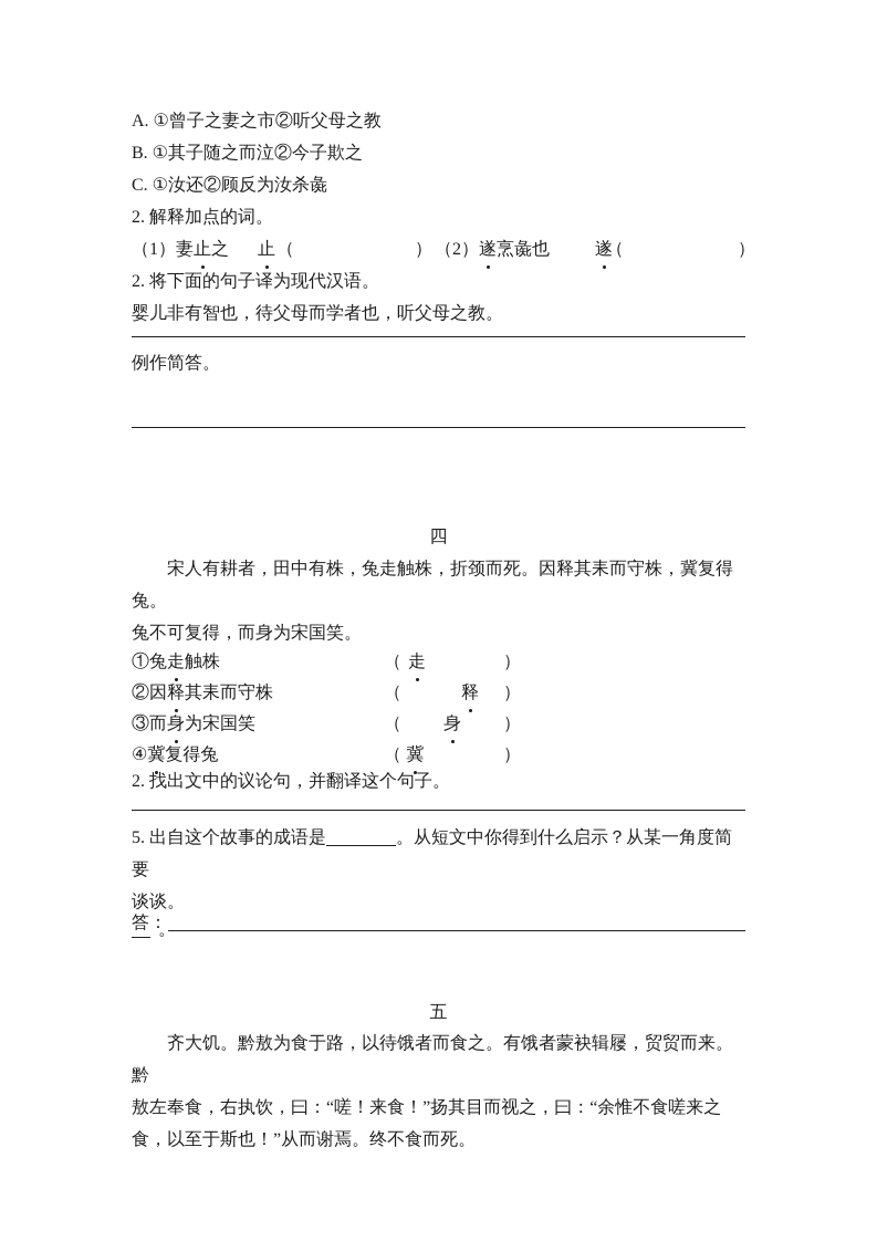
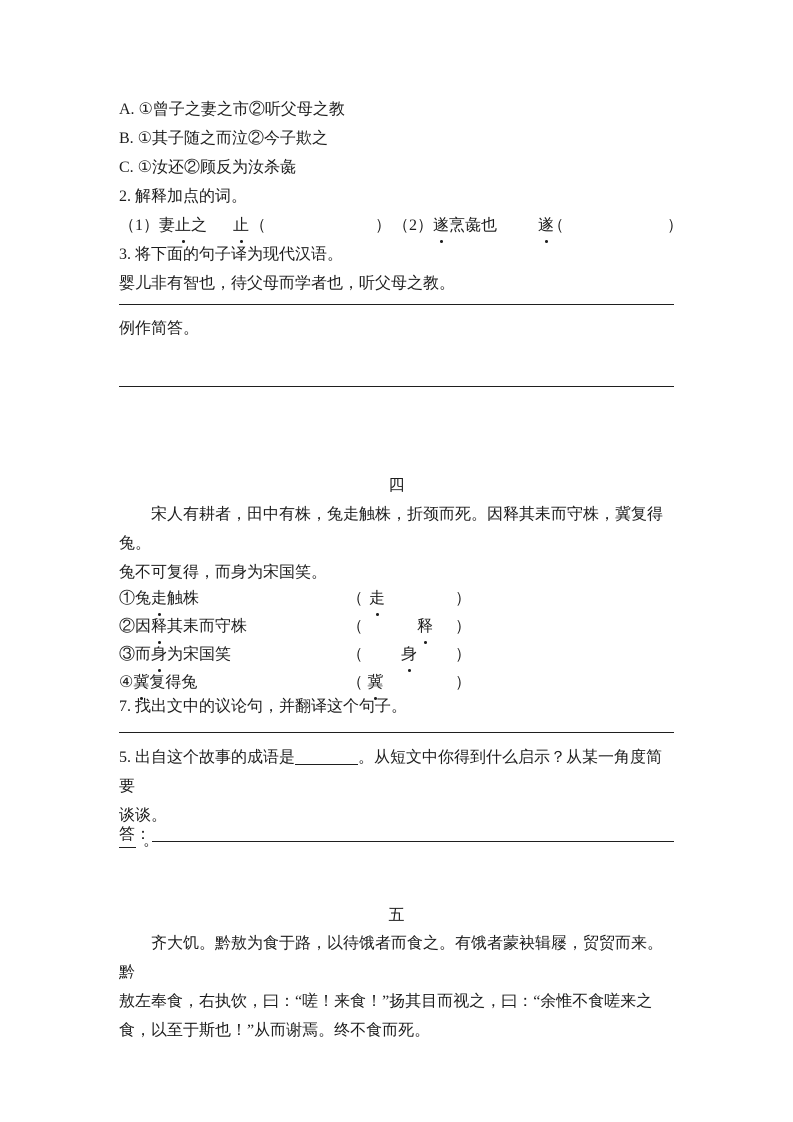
  A. ①曾子之妻之市②听父母之教
  B. ①其子随之而泣②今子欺之
  C. ①汝还②顾反为汝杀彘
  2. 解释加点的词。
  （1）妻止之
  止
  （
  ）
  （2）遂烹彘也
  遂
  （
  ）
- 2. 将下面的句子译为现代汉语。
+ 3. 将下面的句子译为现代汉语。
  婴儿非有智也，待父母而学者也，听父母之教。
  例作简答。
  四
  宋人有耕者，田中有株，兔走触株，折颈而死。因释其耒而守株，冀复得兔。
  兔不可复得，而身为宋国笑。
  ①兔走触株 走
  （
  ）
  ②因释其耒而守株 释
  （
  ）
  ③而身为宋国笑 身
  （
  ）
  ④冀复得兔 冀
  （
  ）
- 2. 找出文中的议论句，并翻译这个句子。
+ 7. 找出文中的议论句，并翻译这个句子。
  5. 出自这个故事的成语是 。从短文中你得到什么启示？从某一角度简要
  谈谈。
  答：
  。
  五
  齐大饥。黔敖为食于路，以待饿者而食之。有饿者蒙袂辑屦，贸贸而来。黔
  敖左奉食，右执饮，曰：“嗟！来食！”扬其目而视之，曰：“余惟不食嗟来之
  食，以至于斯也！”从而谢焉。终不食而死。
